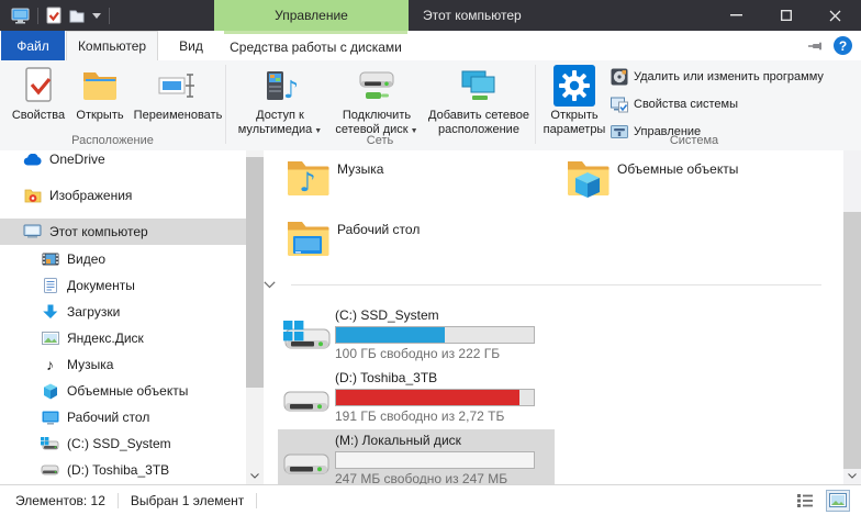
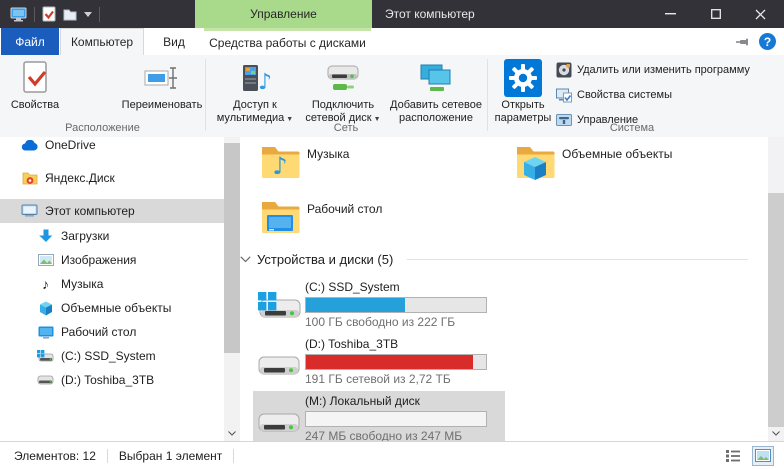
  Управление
  Этот компьютер
  Файл
  Компьютер
  Вид
  Средства работы с дисками
  ?
  Свойства
- Открыть
  Переименовать
  Расположение
  ♪
  Доступ к мультимедиа
  Подключить сетевой диск
  Добавить сетевое расположение
  Сеть
  Открыть параметры
  Удалить или изменить программу
  Свойства системы
  Управление
  Система
  OneDrive
- Изображения
+ Яндекс.Диск
  Этот компьютер
- Видео
- Документы
  Загрузки
- Яндекс.Диск
+ Изображения
  ♪
  Музыка
  Объемные объекты
  Рабочий стол
  (C:) SSD_System
  (D:) Toshiba_3TB
  ♪
  Музыка
  Объемные объекты
  Рабочий стол
+ Устройства и диски (5)
  (C:) SSD_System
  100 ГБ свободно из 222 ГБ
  (D:) Toshiba_3TB
- 191 ГБ свободно из 2,72 ТБ
+ 191 ГБ сетевой из 2,72 ТБ
  (M:) Локальный диск
  247 МБ свободно из 247 МБ
  Элементов: 12
  Выбран 1 элемент
